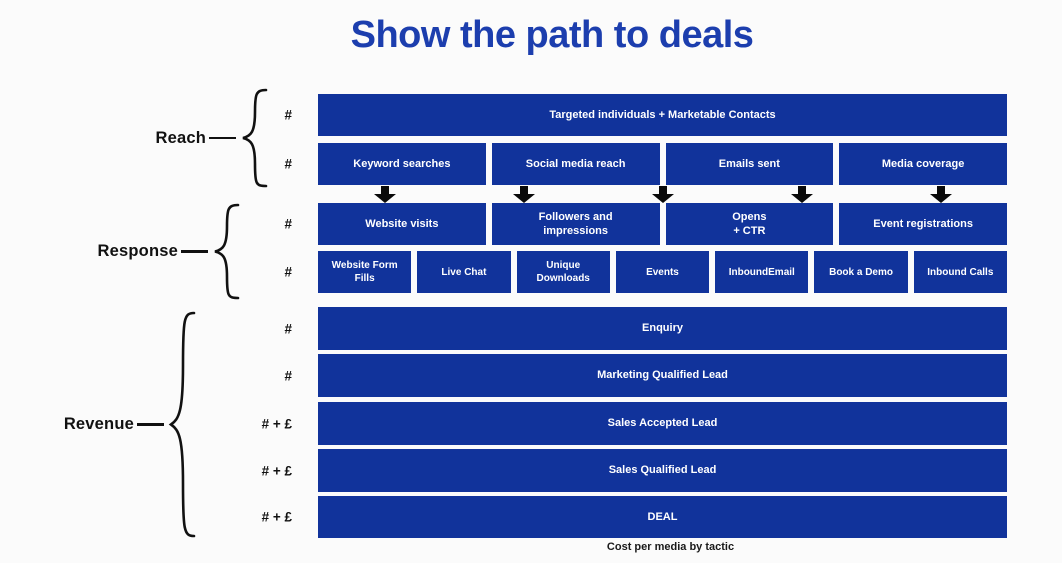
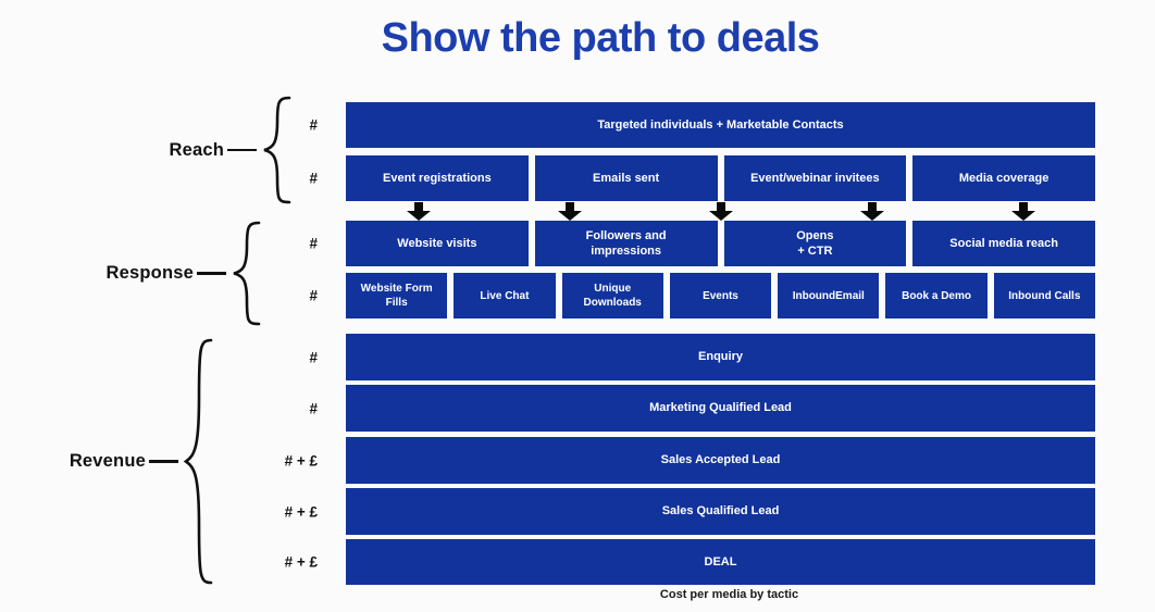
  Show the path to deals
  Reach
  Response
  Revenue
  #
  #
  #
  #
  #
  #
  # + £
  # + £
  # + £
  Targeted individuals + Marketable Contacts
- Keyword searches
- Social media reach
+ Event registrations
  Emails sent
+ Event/webinar invitees
  Media coverage
  Website visits
  Followers and
  impressions
  Opens
  + CTR
- Event registrations
+ Social media reach
  Website Form Fills
  Live Chat
  Unique Downloads
  Events
  InboundEmail
  Book a Demo
  Inbound Calls
  Enquiry
  Marketing Qualified Lead
  Sales Accepted Lead
  Sales Qualified Lead
  DEAL
  Cost per media by tactic
